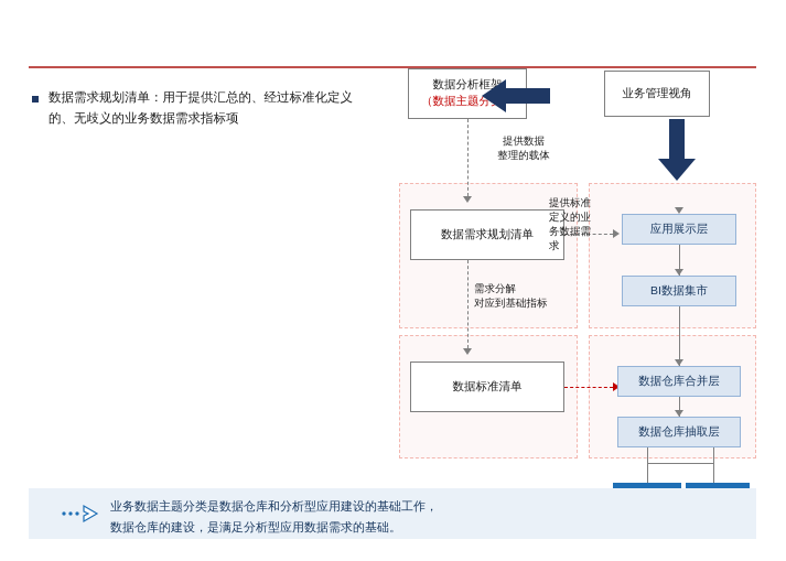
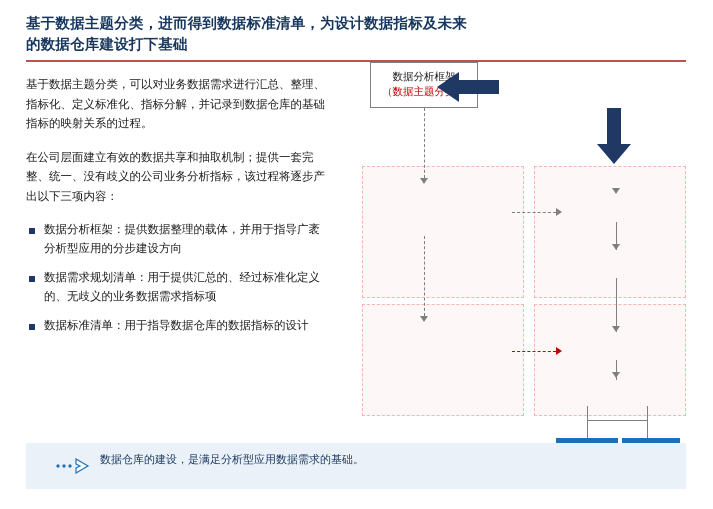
+ 基于数据主题分类，进而得到数据标准清单，为设计数据指标及未来
+ 的数据仓库建设打下基础
+ 基于数据主题分类，可以对业务数据需求进行汇总、整理、指标化、定义标准化、指标分解，并记录到数据仓库的基础指标的映射关系的过程。
+ 在公司层面建立有效的数据共享和抽取机制；提供一套完整、统一、没有歧义的公司业务分析指标，该过程将逐步产出以下三项内容：
+ 数据分析框架：提供数据整理的载体，并用于指导广袤分析型应用的分步建设方向
  数据需求规划清单：用于提供汇总的、经过标准化定义的、无歧义的业务数据需求指标项
+ 数据标准清单：用于指导数据仓库的数据指标的设计
  数据分析框架
  （数据主题分
- 业务管理视角
- 提供数据
- 整理的载体
- 数据需求规划清单
- 提供标准
- 定义的业
- 务数据需
- 求
- 需求分解
- 对应到基础指标
- 数据标准清单
- 应用展示层
- BI数据集市
- 数据仓库合并层
- 数据仓库抽取层
- 业务数据主题分类是数据仓库和分析型应用建设的基础工作，
  数据仓库的建设，是满足分析型应用数据需求的基础。
